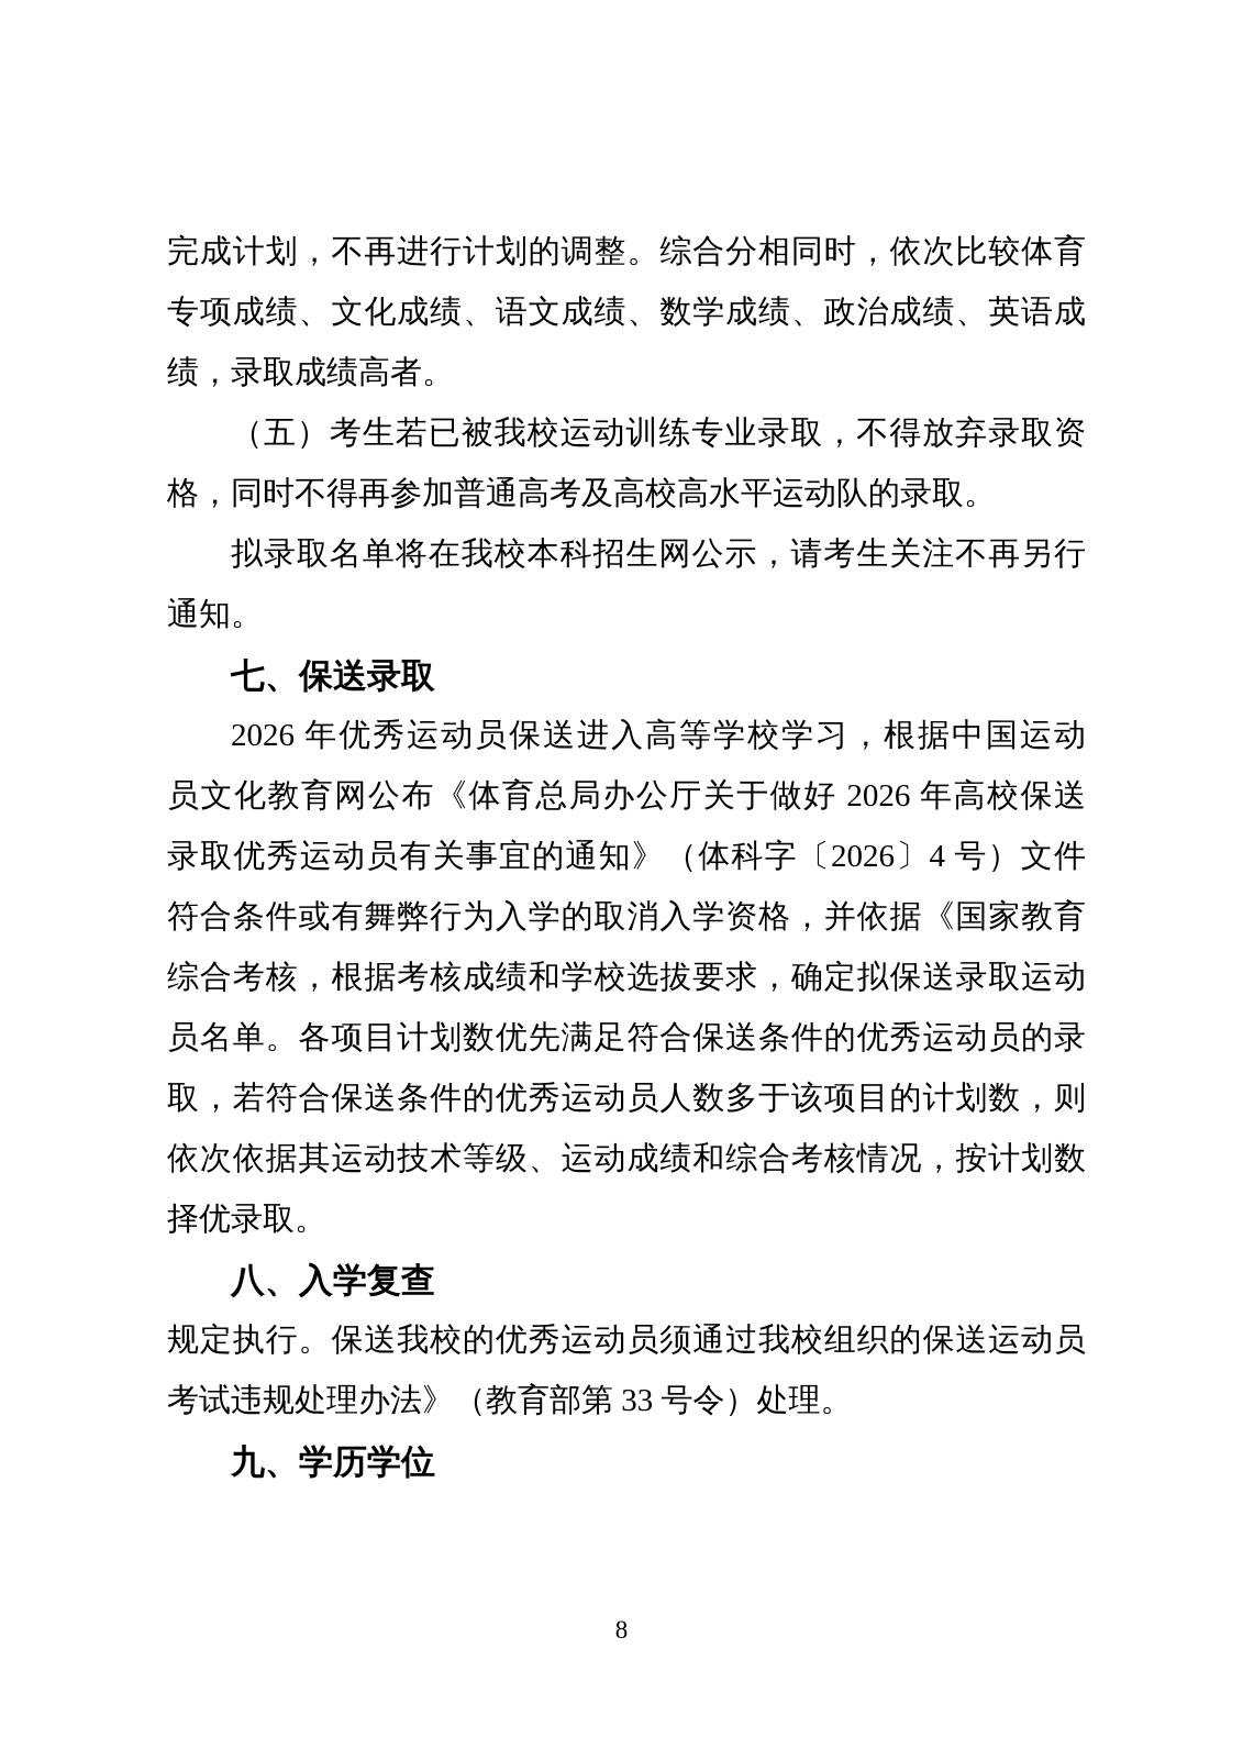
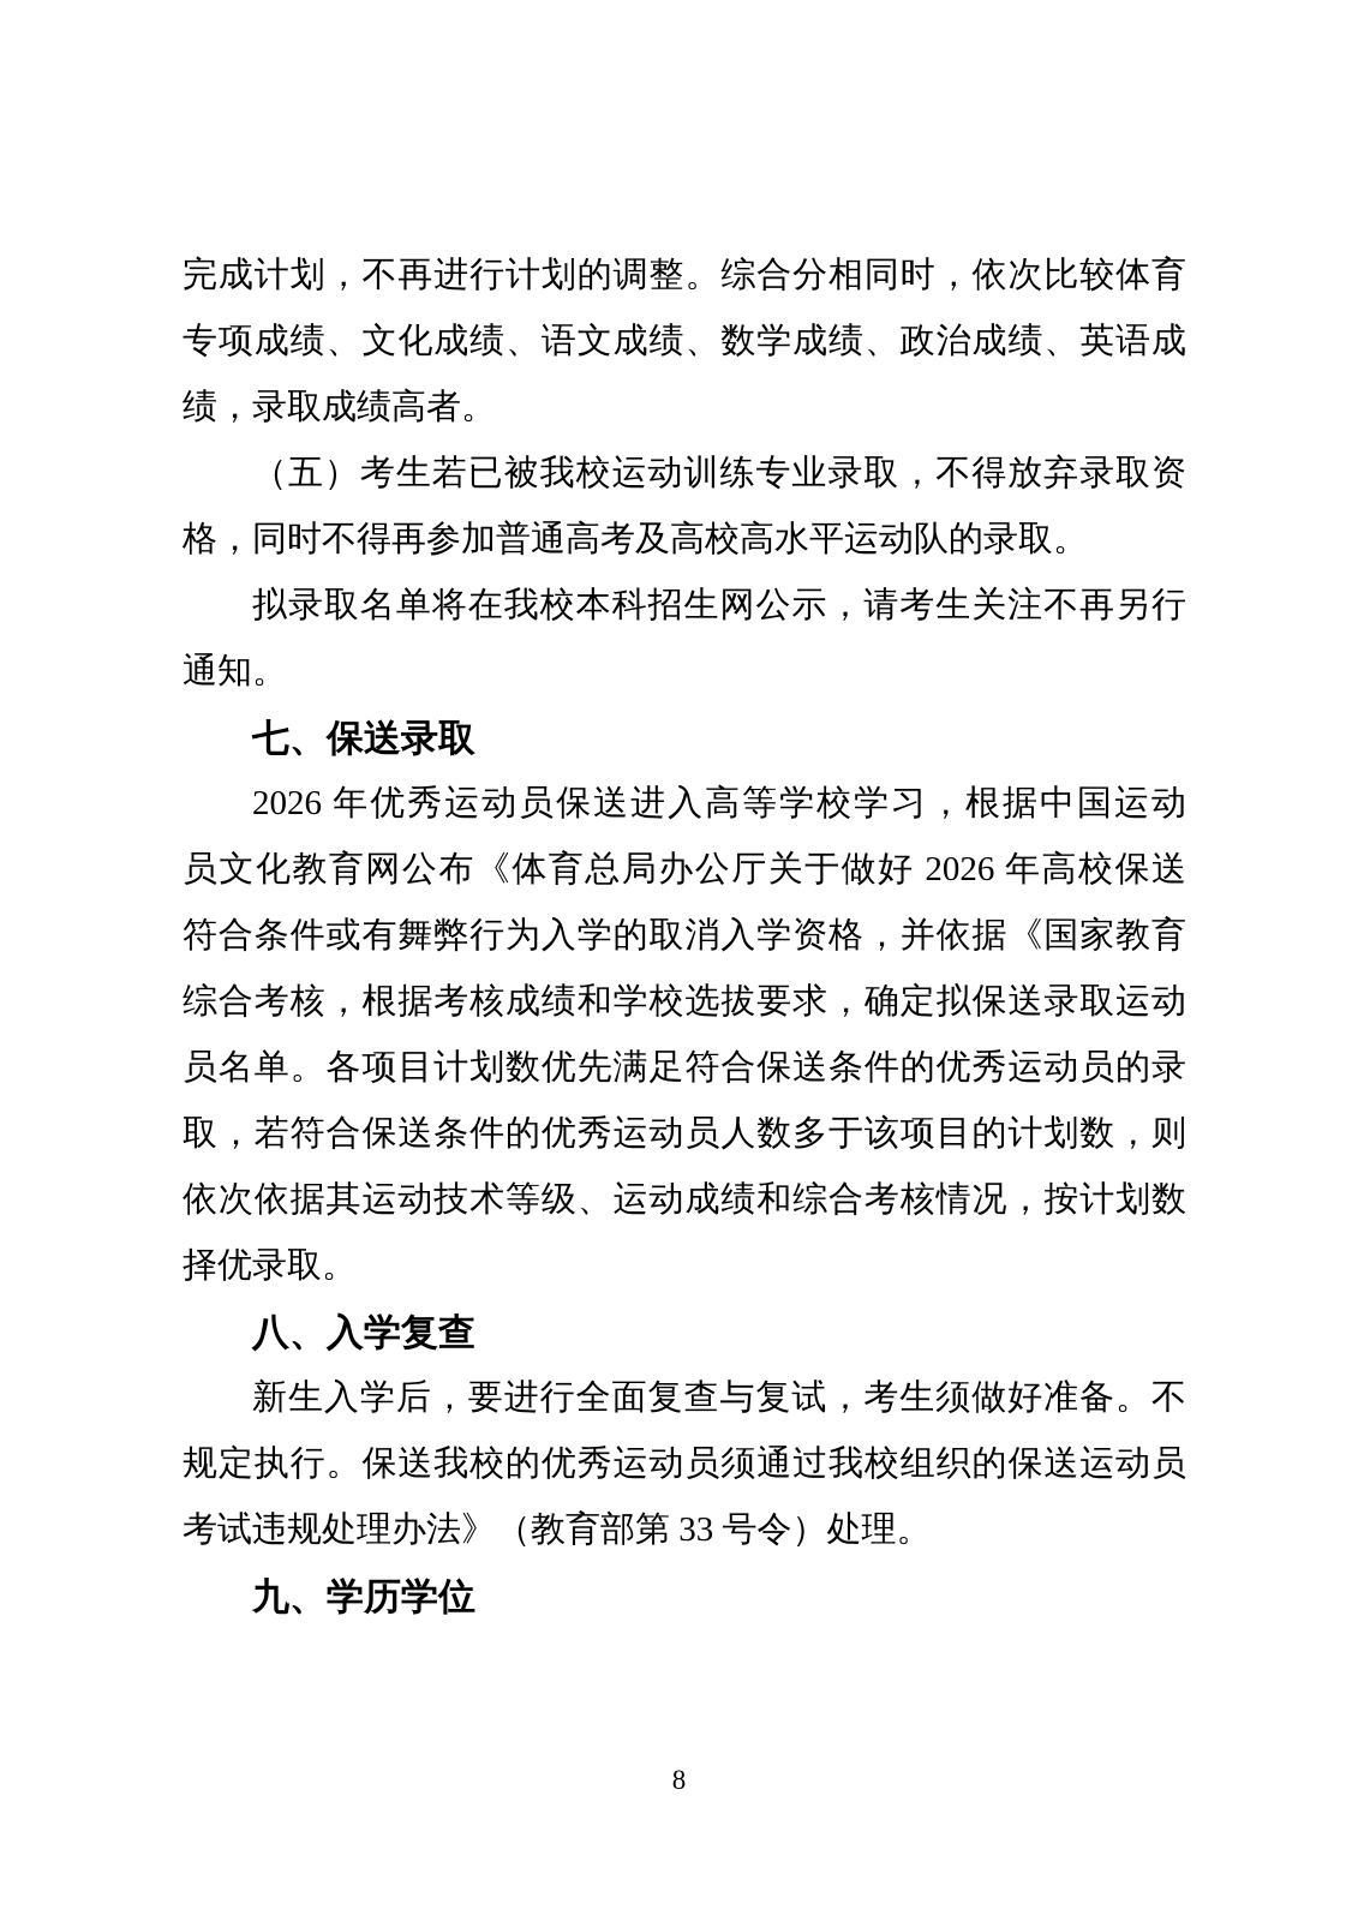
  完成计划，不再进行计划的调整。综合分相同时，依次比较体育
  专项成绩、文化成绩、语文成绩、数学成绩、政治成绩、英语成
  绩，录取成绩高者。
  （五）考生若已被我校运动训练专业录取，不得放弃录取资
  格，同时不得再参加普通高考及高校高水平运动队的录取。
  拟录取名单将在我校本科招生网公示，请考生关注不再另行
  通知。
  七、保送录取
  2026 年优秀运动员保送进入高等学校学习，根据中国运动
  员文化教育网公布《体育总局办公厅关于做好 2026 年高校保送
- 录取优秀运动员有关事宜的通知》（体科字〔2026〕4 号）文件
  符合条件或有舞弊行为入学的取消入学资格，并依据《国家教育
  综合考核，根据考核成绩和学校选拔要求，确定拟保送录取运动
  员名单。各项目计划数优先满足符合保送条件的优秀运动员的录
  取，若符合保送条件的优秀运动员人数多于该项目的计划数，则
  依次依据其运动技术等级、运动成绩和综合考核情况，按计划数
  择优录取。
  八、入学复查
+ 新生入学后，要进行全面复查与复试，考生须做好准备。不
  规定执行。保送我校的优秀运动员须通过我校组织的保送运动员
  考试违规处理办法》（教育部第 33 号令）处理。
  九、学历学位
  8
